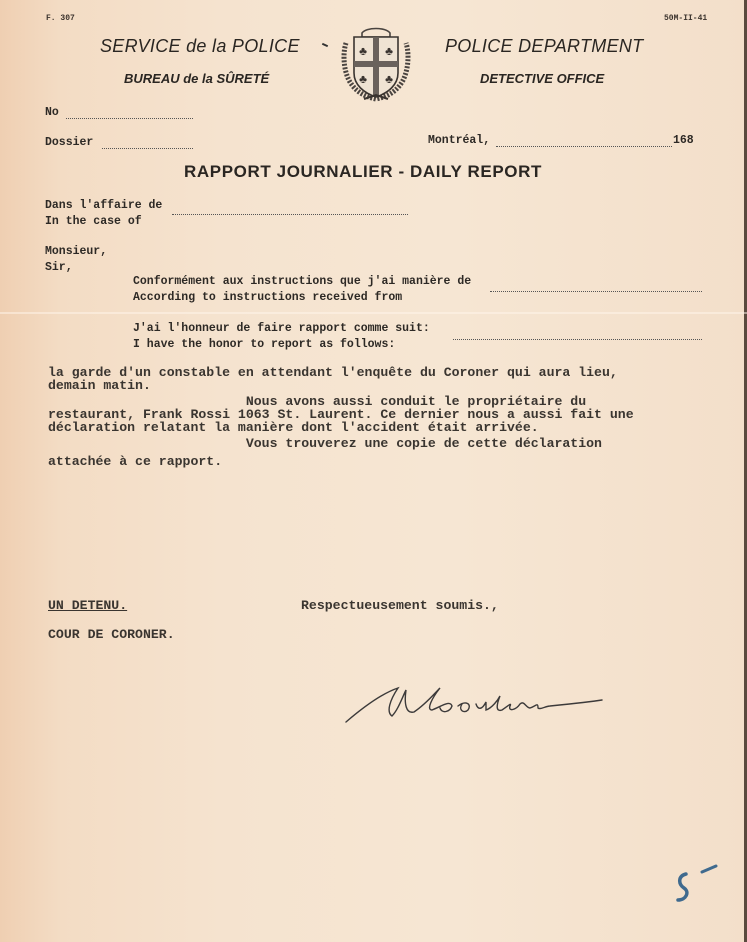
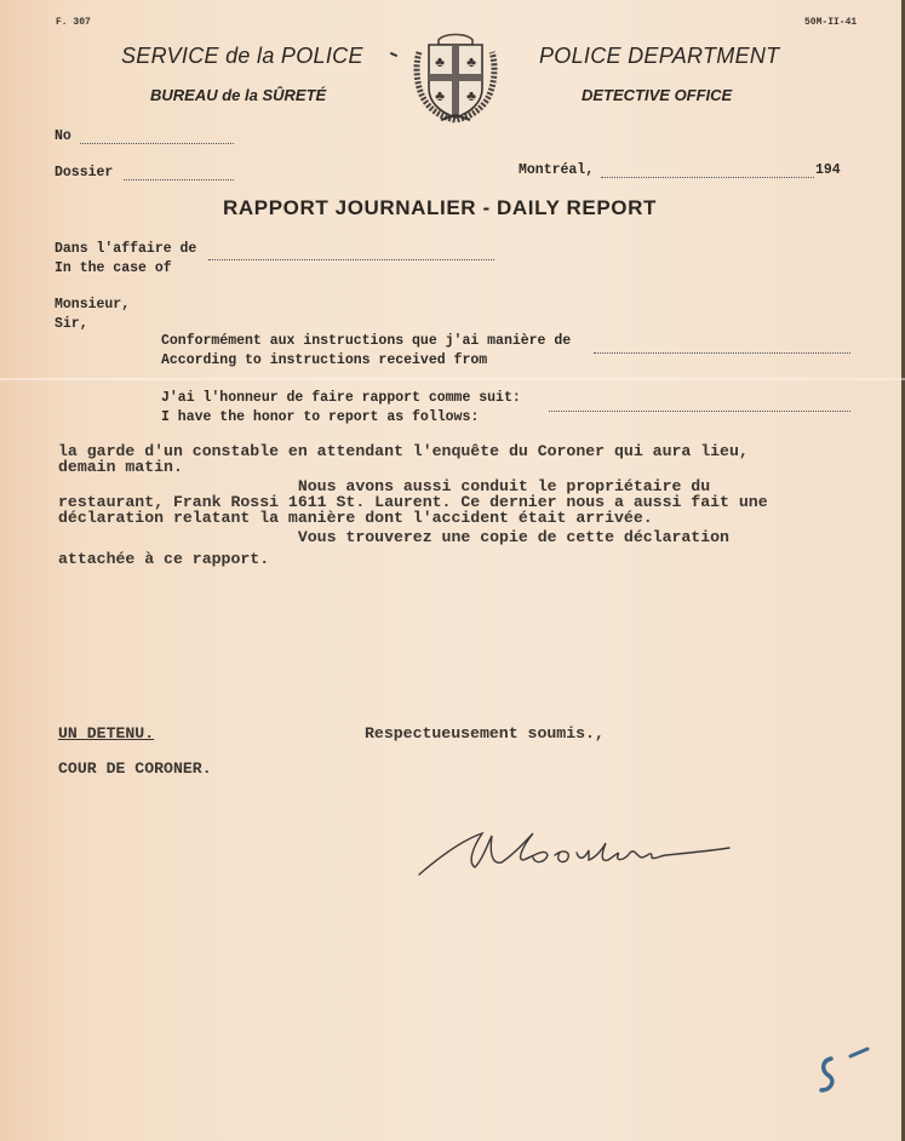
  F. 307
  50M-II-41
  SERVICE de la POLICE
  BUREAU de la SÛRETÉ
  POLICE DEPARTMENT
  DETECTIVE OFFICE
  ♣
  ♣
  ♣
  ♣
  No
  Dossier
  Montréal,
- 168
+ 194
  RAPPORT JOURNALIER - DAILY REPORT
  Dans l'affaire de
  In the case of
  Monsieur,
  Sir,
  Conformément aux instructions que j'ai manière de
  According to instructions received from
  J'ai l'honneur de faire rapport comme suit:
  I have the honor to report as follows:
  la garde d'un constable en attendant l'enquête du Coroner qui aura lieu,
  demain matin.
  Nous avons aussi conduit le propriétaire du
- restaurant, Frank Rossi 1063 St. Laurent. Ce dernier nous a aussi fait une
+ restaurant, Frank Rossi 1611 St. Laurent. Ce dernier nous a aussi fait une
  déclaration relatant la manière dont l'accident était arrivée.
  Vous trouverez une copie de cette déclaration
  attachée à ce rapport.
  UN DETENU.
  COUR DE CORONER.
  Respectueusement soumis.,
